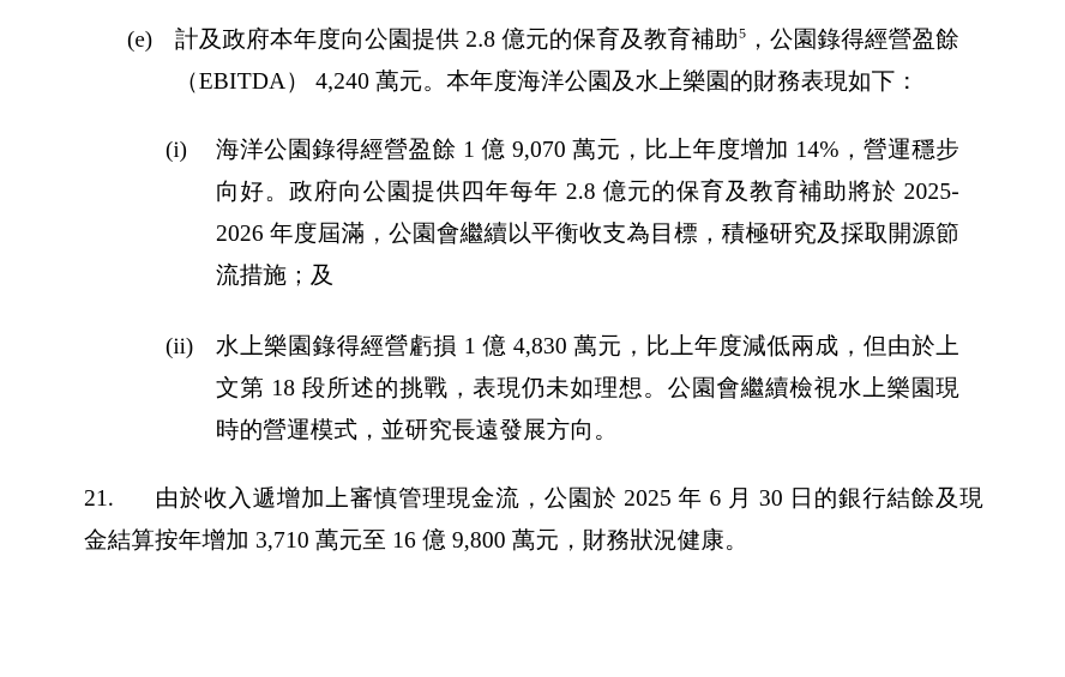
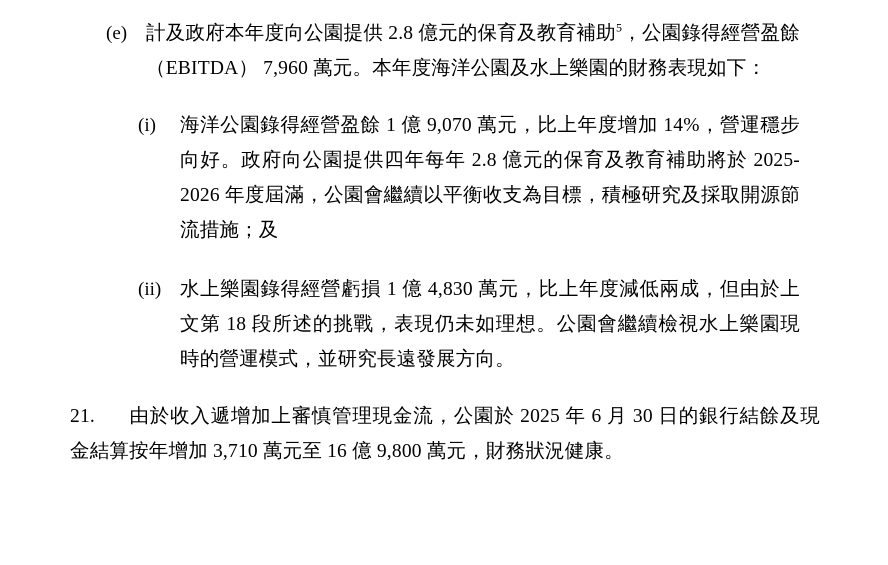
  (e)
- 計及政府本年度向公園提供 2.8 億元的保育及教育補助5，公園錄得經營盈餘（EBITDA） 4,240 萬元。本年度海洋公園及水上樂園的財務表現如下：
+ 計及政府本年度向公園提供 2.8 億元的保育及教育補助5，公園錄得經營盈餘（EBITDA） 7,960 萬元。本年度海洋公園及水上樂園的財務表現如下：
  (i)
  海洋公園錄得經營盈餘 1 億 9,070 萬元，比上年度增加 14%，營運穩步向好。政府向公園提供四年每年 2.8 億元的保育及教育補助將於 2025-2026 年度屆滿，公園會繼續以平衡收支為目標，積極研究及採取開源節流措施；及
  (ii)
  水上樂園錄得經營虧損 1 億 4,830 萬元，比上年度減低兩成，但由於上文第 18 段所述的挑戰，表現仍未如理想。公園會繼續檢視水上樂園現時的營運模式，並研究長遠發展方向。
  21. 由於收入遞增加上審慎管理現金流，公園於 2025 年 6 月 30 日的銀行結餘及現金結算按年增加 3,710 萬元至 16 億 9,800 萬元，財務狀況健康。
